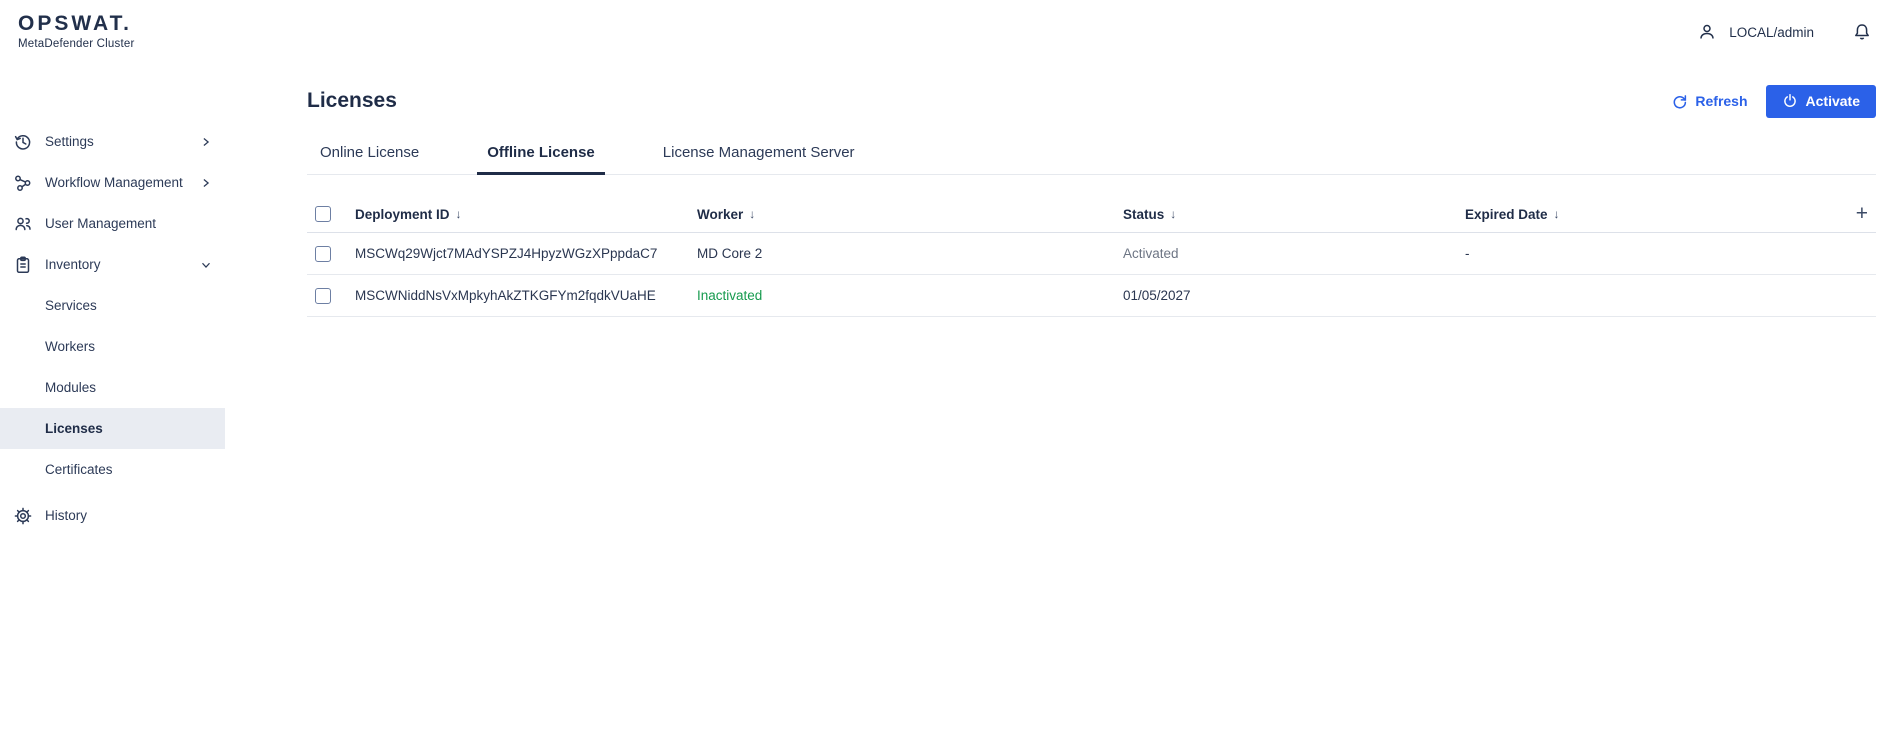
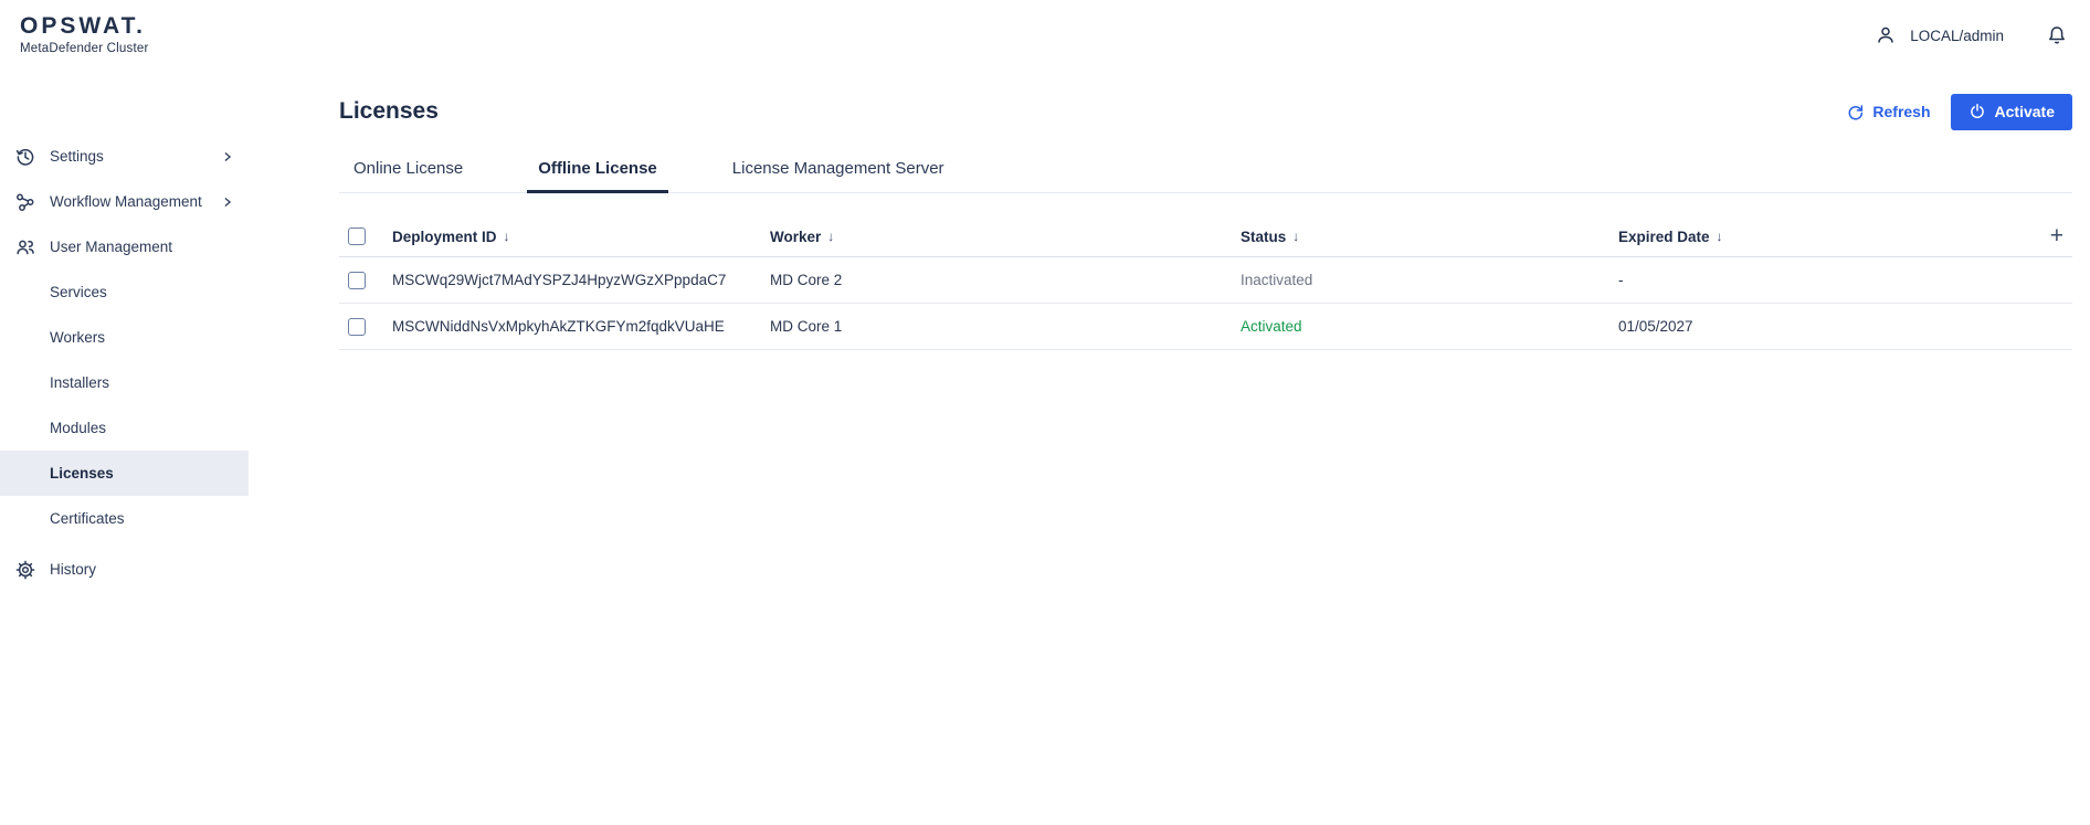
  OPSWAT.
  MetaDefender Cluster
  LOCAL/admin
  Settings
  Workflow Management
  User Management
- Inventory
  Services
  Workers
+ Installers
  Modules
  Licenses
  Certificates
  History
  Licenses
  Refresh
  Activate
  Online License
  Offline License
  License Management Server
  Deployment ID
  ↓
  Worker
  ↓
  Status
  ↓
  Expired Date
  ↓
  +
  MSCWq29Wjct7MAdYSPZJ4HpyzWGzXPppdaC7
  MD Core 2
- Activated
+ Inactivated
  -
  MSCWNiddNsVxMpkyhAkZTKGFYm2fqdkVUaHE
+ MD Core 1
- Inactivated
+ Activated
  01/05/2027
